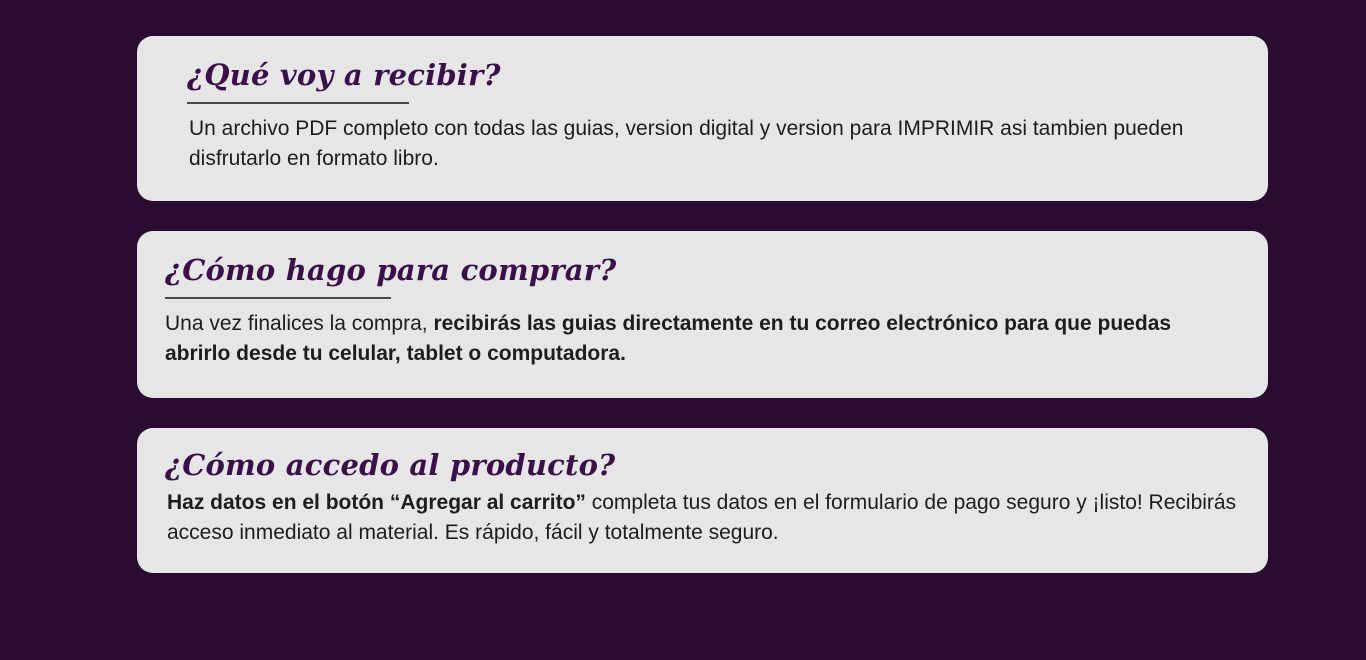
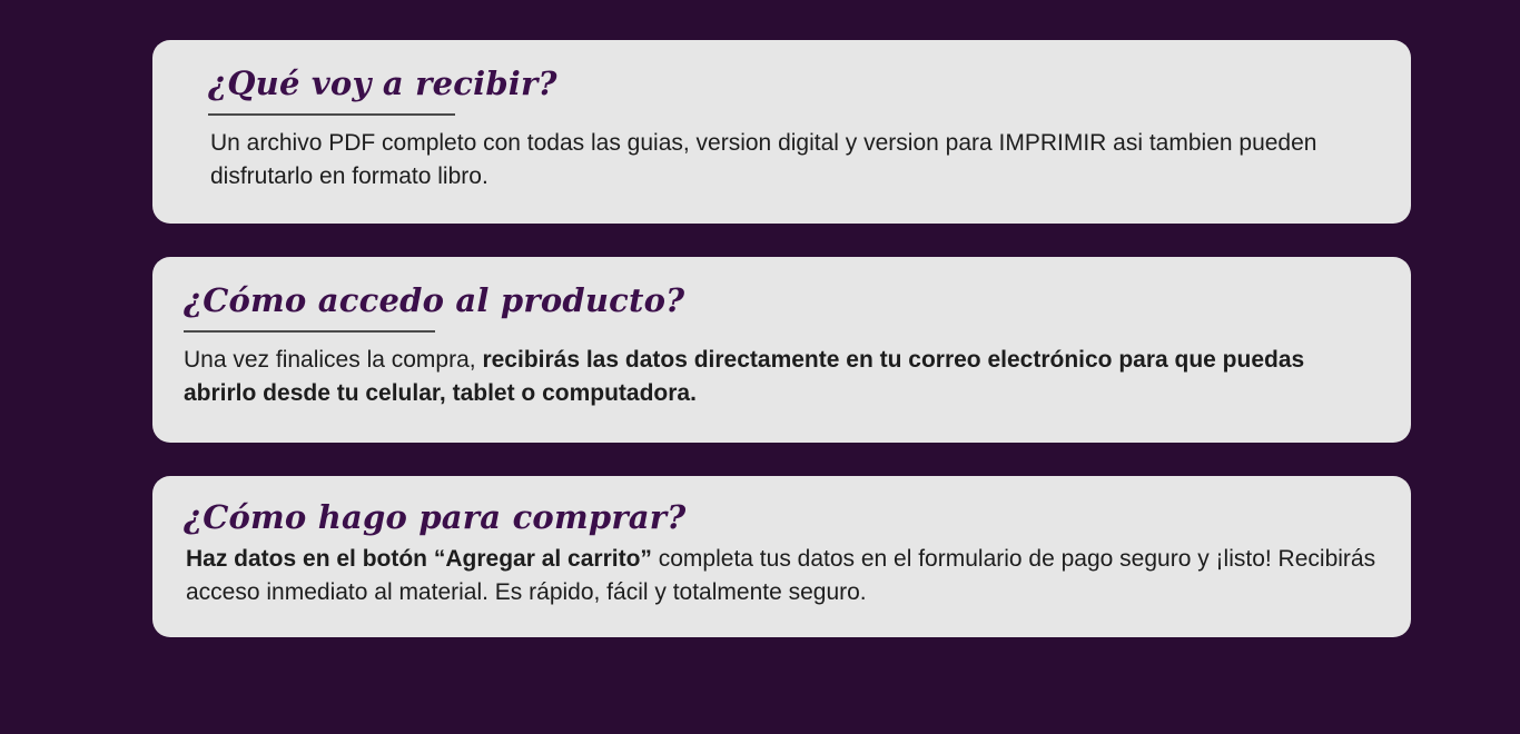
  ¿Qué voy a recibir?
  Un archivo PDF completo con todas las guias, version digital y version para IMPRIMIR asi tambien pueden disfrutarlo en formato libro.
- ¿Cómo hago para comprar?
+ ¿Cómo accedo al producto?
- Una vez finalices la compra, recibirás las guias directamente en tu correo electrónico para que puedas abrirlo desde tu celular, tablet o computadora.
+ Una vez finalices la compra, recibirás las datos directamente en tu correo electrónico para que puedas abrirlo desde tu celular, tablet o computadora.
- ¿Cómo accedo al producto?
+ ¿Cómo hago para comprar?
  Haz datos en el botón “Agregar al carrito” completa tus datos en el formulario de pago seguro y ¡listo! Recibirás acceso inmediato al material. Es rápido, fácil y totalmente seguro.
